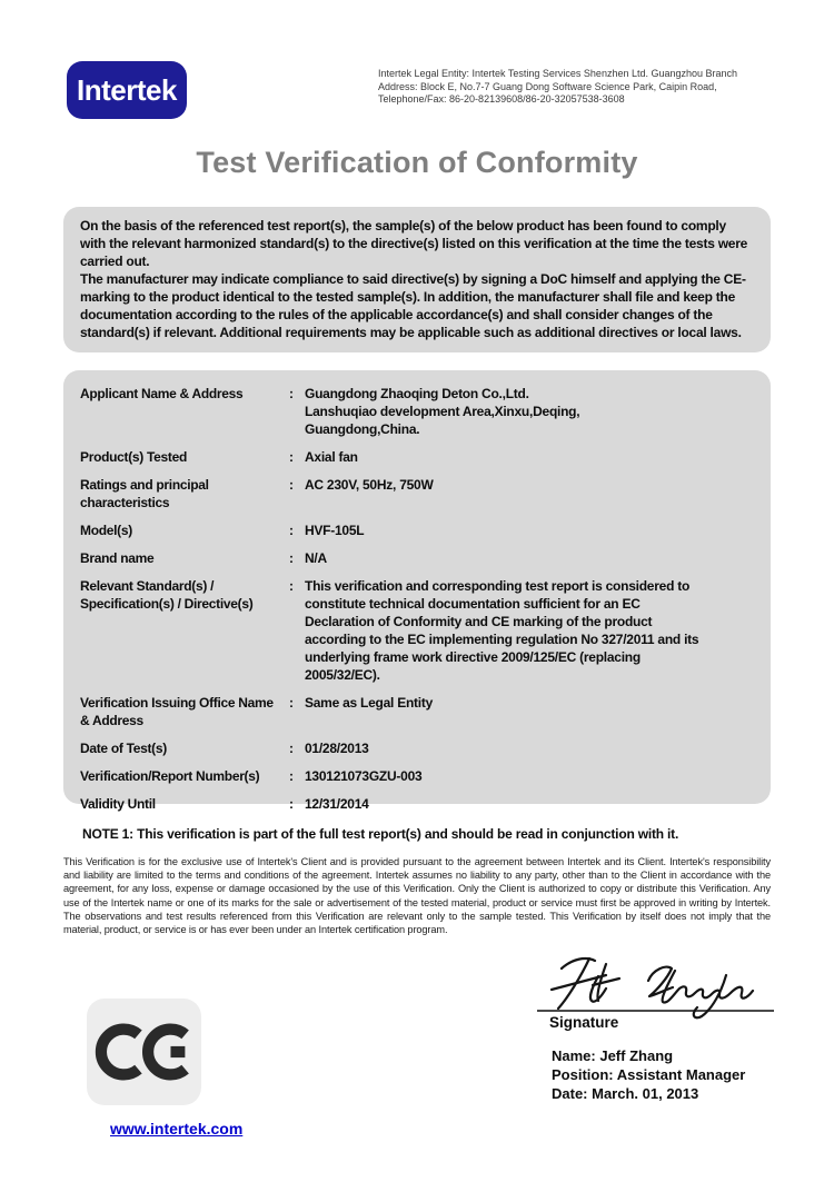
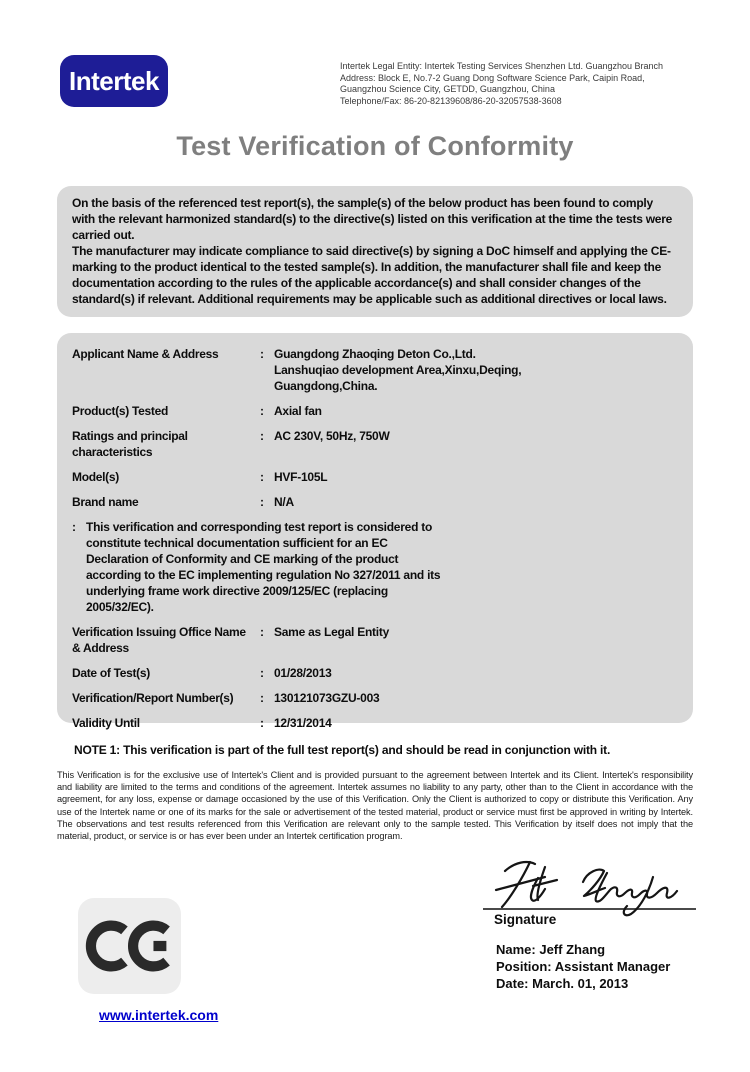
  Intertek
  Intertek Legal Entity: Intertek Testing Services Shenzhen Ltd. Guangzhou Branch
- Address: Block E, No.7-7 Guang Dong Software Science Park, Caipin Road,
+ Address: Block E, No.7-2 Guang Dong Software Science Park, Caipin Road,
+ Guangzhou Science City, GETDD, Guangzhou, China
  Telephone/Fax: 86-20-82139608/86-20-32057538-3608
  Test Verification of Conformity
  On the basis of the referenced test report(s), the sample(s) of the below product has been found to comply with the relevant harmonized standard(s) to the directive(s) listed on this verification at the time the tests were carried out.
  The manufacturer may indicate compliance to said directive(s) by signing a DoC himself and applying the CE-marking to the product identical to the tested sample(s). In addition, the manufacturer shall file and keep the documentation according to the rules of the applicable accordance(s) and shall consider changes of the standard(s) if relevant. Additional requirements may be applicable such as additional directives or local laws.
  Applicant Name & Address
  :
  Guangdong Zhaoqing Deton Co.,Ltd.
  Lanshuqiao development Area,Xinxu,Deqing,
  Guangdong,China.
  Product(s) Tested
  :
  Axial fan
  Ratings and principal
  characteristics
  :
  AC 230V, 50Hz, 750W
  Model(s)
  :
  HVF-105L
  Brand name
  :
  N/A
- Relevant Standard(s) /
- Specification(s) / Directive(s)
  :
  This verification and corresponding test report is considered to constitute technical documentation sufficient for an EC Declaration of Conformity and CE marking of the product according to the EC implementing regulation No 327/2011 and its underlying frame work directive 2009/125/EC (replacing 2005/32/EC).
  Verification Issuing Office Name
  & Address
  :
  Same as Legal Entity
  Date of Test(s)
  :
  01/28/2013
  Verification/Report Number(s)
  :
  130121073GZU-003
  Validity Until
  :
  12/31/2014
  NOTE 1: This verification is part of the full test report(s) and should be read in conjunction with it.
  This Verification is for the exclusive use of Intertek's Client and is provided pursuant to the agreement between Intertek and its Client. Intertek's responsibility and liability are limited to the terms and conditions of the agreement. Intertek assumes no liability to any party, other than to the Client in accordance with the agreement, for any loss, expense or damage occasioned by the use of this Verification. Only the Client is authorized to copy or distribute this Verification. Any use of the Intertek name or one of its marks for the sale or advertisement of the tested material, product or service must first be approved in writing by Intertek. The observations and test results referenced from this Verification are relevant only to the sample tested. This Verification by itself does not imply that the material, product, or service is or has ever been under an Intertek certification program.
  Signature
  Name: Jeff Zhang
  Position: Assistant Manager
  Date: March. 01, 2013
  www.intertek.com
